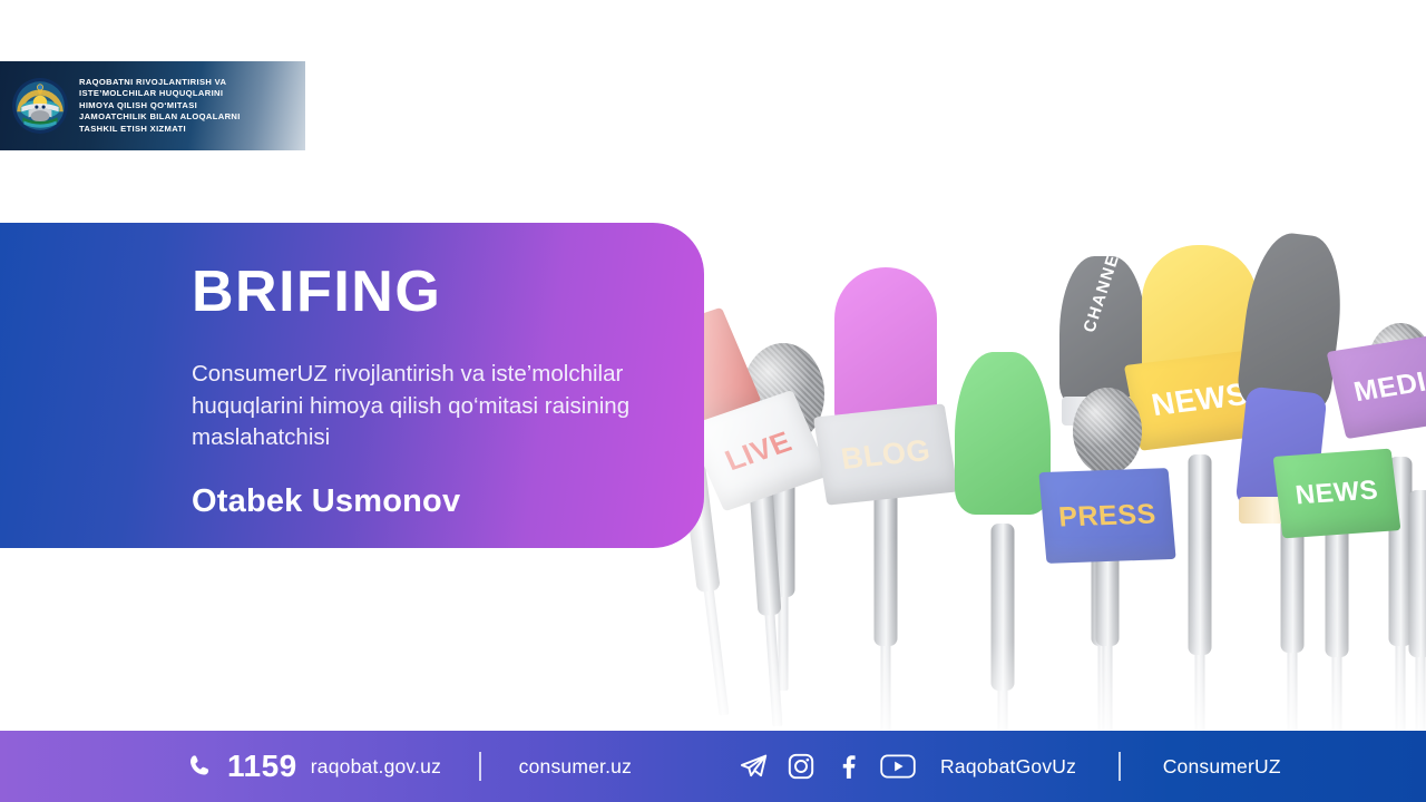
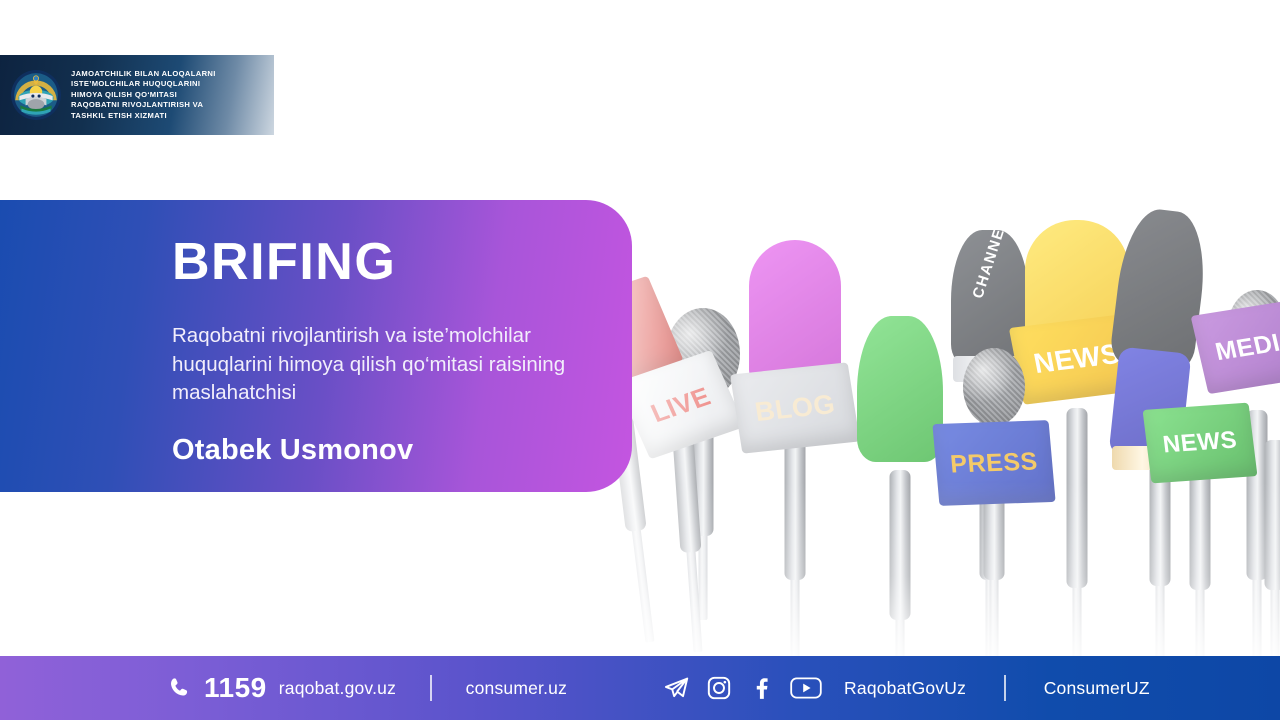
- RAQOBATNI RIVOJLANTIRISH VA
+ JAMOATCHILIK BILAN ALOQALARNI
  ISTE’MOLCHILAR HUQUQLARINI
  HIMOYA QILISH QO‘MITASI
- JAMOATCHILIK BILAN ALOQALARNI
+ RAQOBATNI RIVOJLANTIRISH VA
  TASHKIL ETISH XIZMATI
  BRIFING
- ConsumerUZ rivojlantirish va iste’molchilar huquqlarini himoya qilish qo‘mitasi raisining maslahatchisi
+ Raqobatni rivojlantirish va iste’molchilar huquqlarini himoya qilish qo‘mitasi raisining maslahatchisi
  Otabek Usmonov
  1159
  raqobat.gov.uz
  consumer.uz
  RaqobatGovUz
  ConsumerUZ
